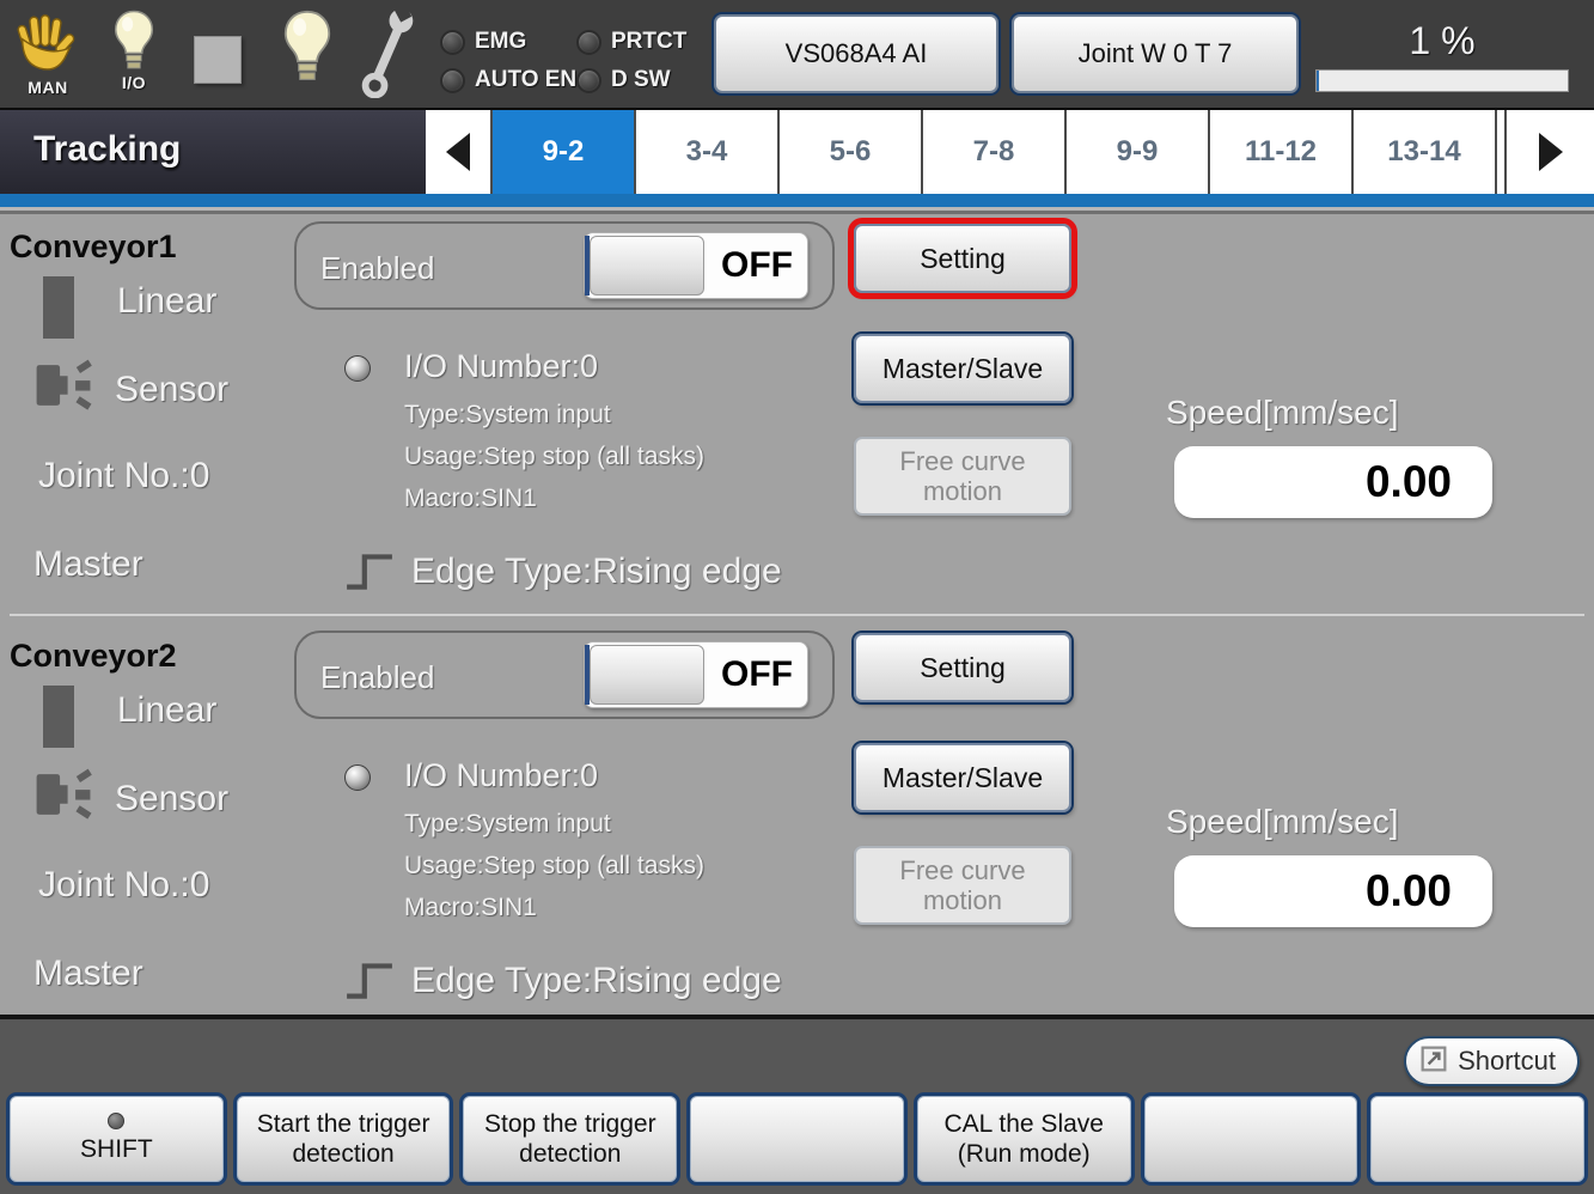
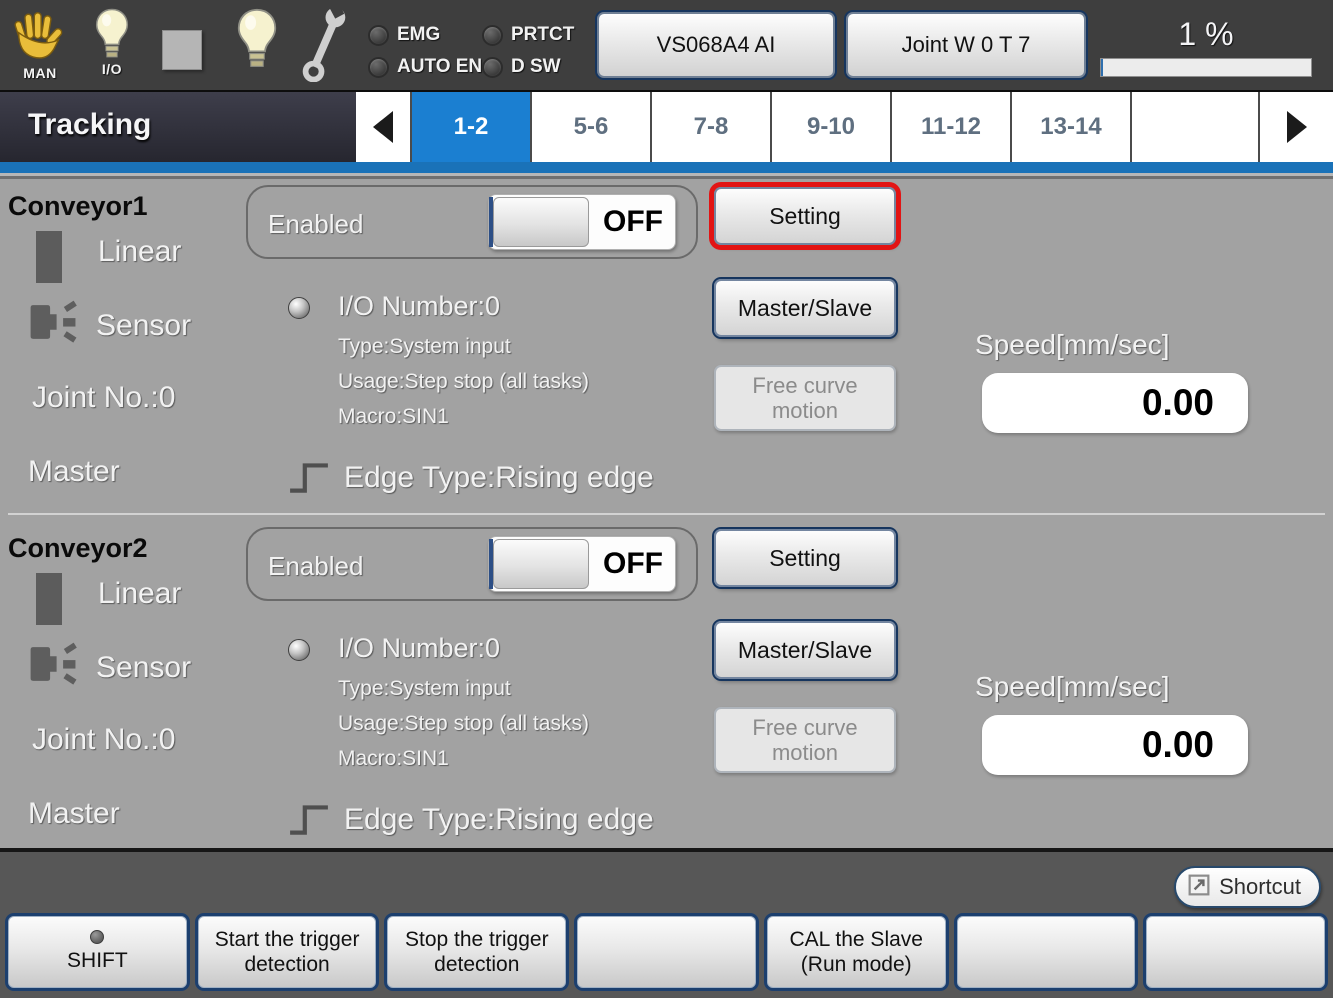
  MAN
  I/O
  EMG
  AUTO EN
  PRTCT
  D SW
  VS068A4 AI
  Joint W 0 T 7
  1 %
  Tracking
- 9-2
+ 1-2
- 3-4
  5-6
  7-8
- 9-9
+ 9-10
  11-12
  13-14
  Conveyor1
  Linear
  Sensor
  Joint No.:0
  Master
  Enabled
  OFF
  I/O Number:0
  Type:System input
  Usage:Step stop (all tasks)
  Macro:SIN1
  Edge Type:Rising edge
  Setting
  Master/Slave
  Free curve motion
  Speed[mm/sec]
  0.00
  Conveyor2
  Linear
  Sensor
  Joint No.:0
  Master
  Enabled
  OFF
  I/O Number:0
  Type:System input
  Usage:Step stop (all tasks)
  Macro:SIN1
  Edge Type:Rising edge
  Setting
  Master/Slave
  Free curve motion
  Speed[mm/sec]
  0.00
  Shortcut
  SHIFT
  Start the trigger detection
  Stop the trigger detection
  CAL the Slave (Run mode)
